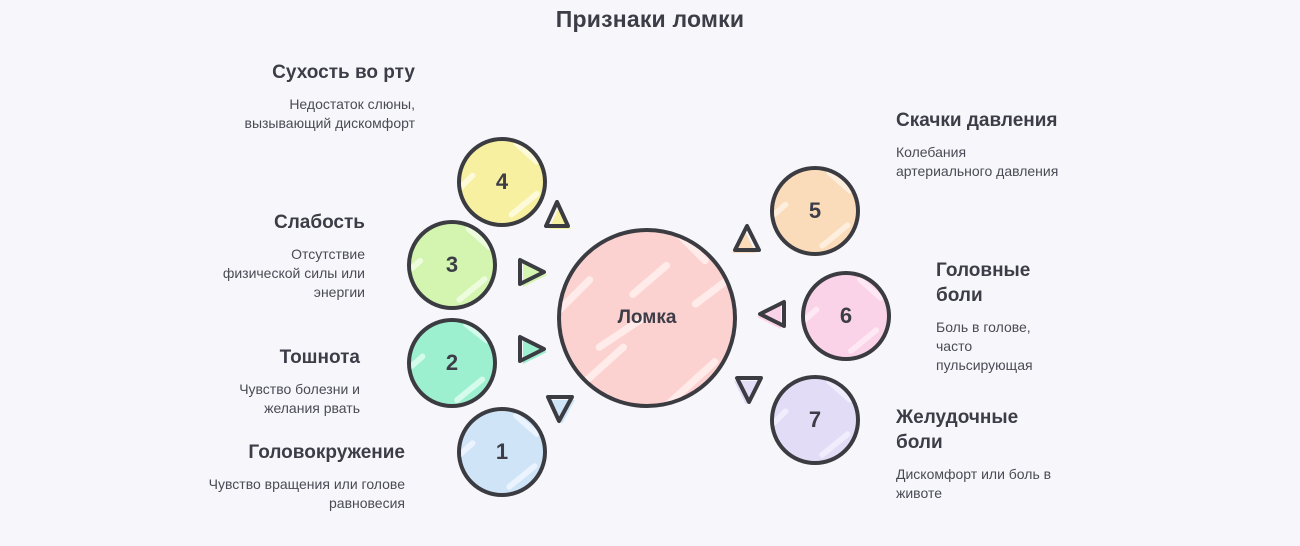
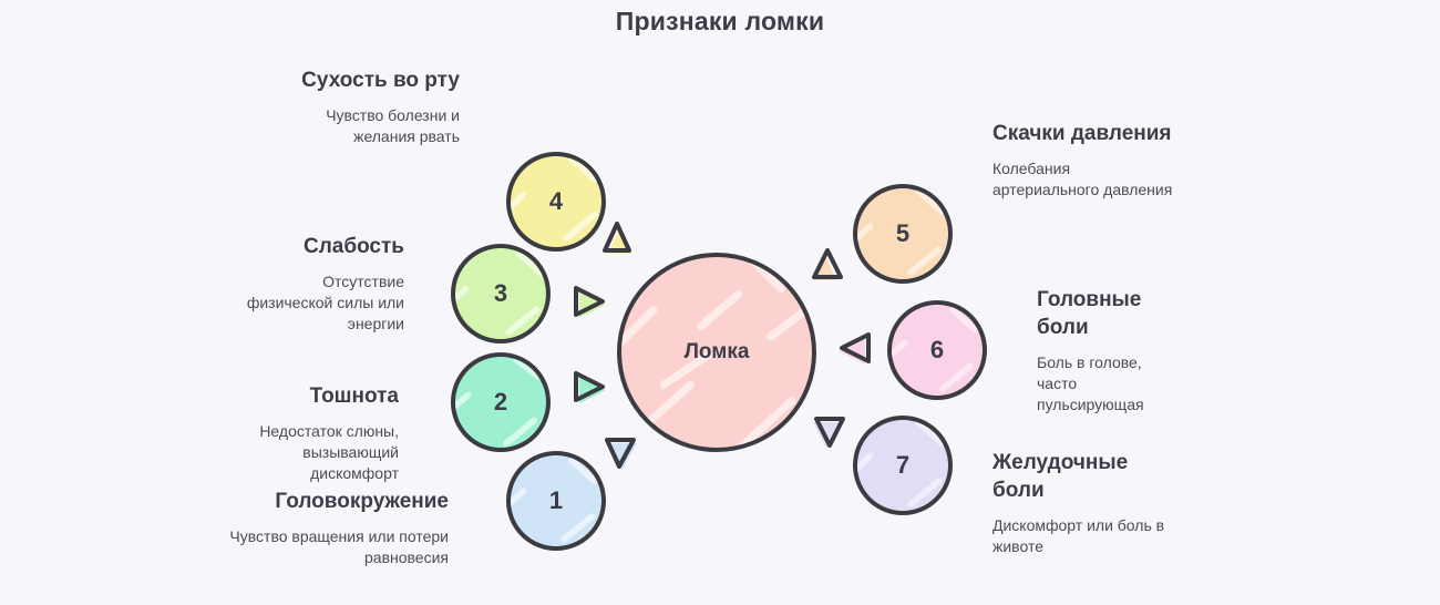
  Признаки ломки
  Сухость во рту
- Недостаток слюны, вызывающий дискомфорт
+ Чувство болезни и желания рвать
  Слабость
  Отсутствие физической силы или энергии
  Тошнота
- Чувство болезни и желания рвать
+ Недостаток слюны, вызывающий дискомфорт
  Головокружение
- Чувство вращения или голове равновесия
+ Чувство вращения или потери равновесия
  Скачки давления
  Колебания артериального давления
  Головные боли
  Боль в голове, часто пульсирующая
  Желудочные боли
  Дискомфорт или боль в животе
  Ломка
  4
  3
  2
  1
  5
  6
  7
